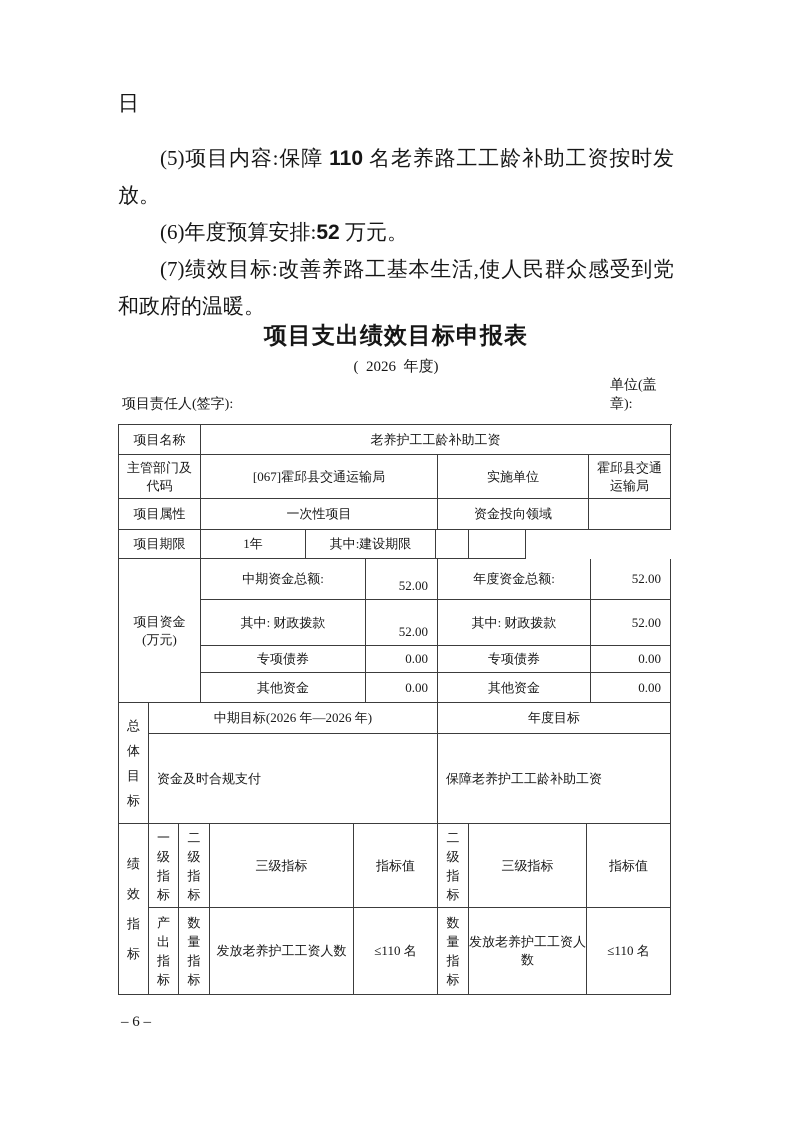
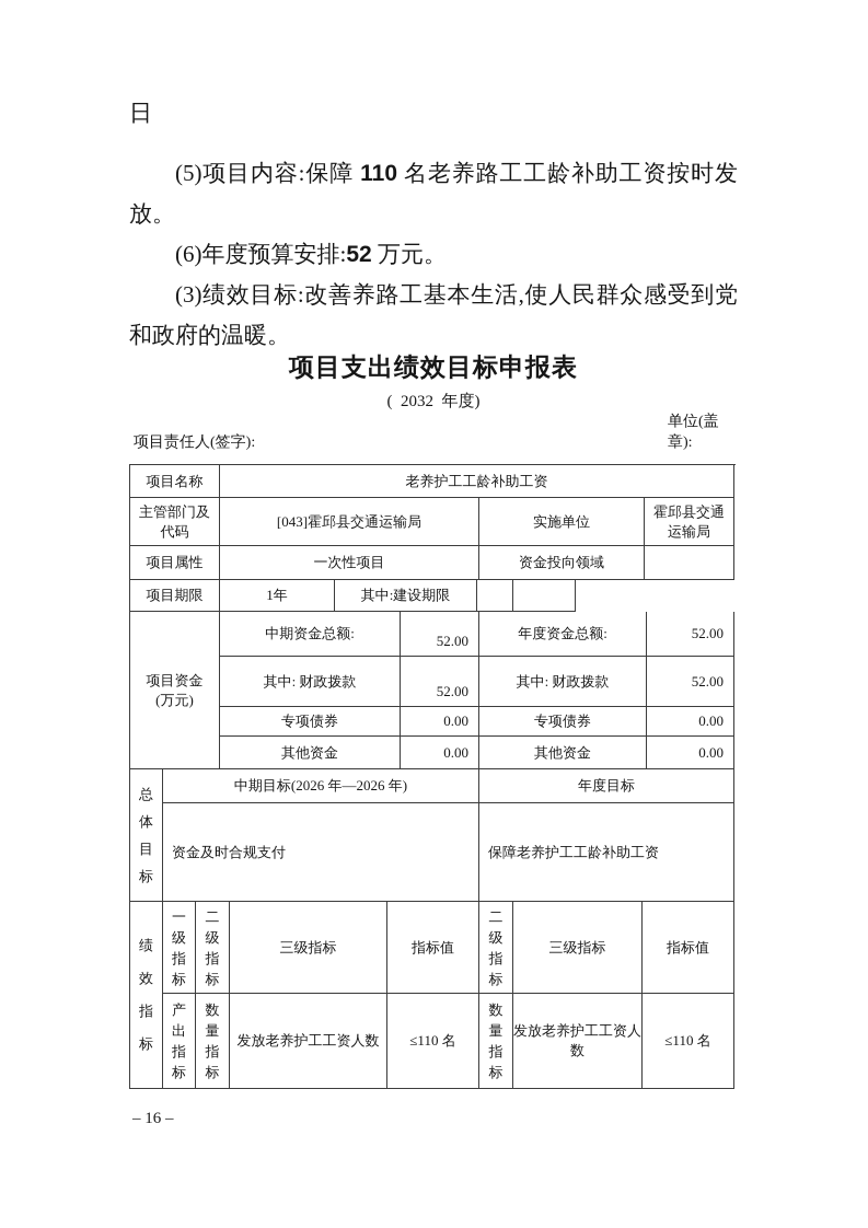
  日
  (5)项目内容:保障 110 名老养路工工龄补助工资按时发放。
  (6)年度预算安排:52 万元。
- (7)绩效目标:改善养路工基本生活,使人民群众感受到党和政府的温暖。
+ (3)绩效目标:改善养路工基本生活,使人民群众感受到党和政府的温暖。
  项目支出绩效目标申报表
- ( 2026 年度)
+ ( 2032 年度)
  项目责任人(签字):
  单位(盖章):
  项目名称
  老养护工工龄补助工资
  主管部门及代码
- [067]霍邱县交通运输局
+ [043]霍邱县交通运输局
  实施单位
  霍邱县交通运输局
  项目属性
  一次性项目
  资金投向领域
  项目期限
  1年
  其中:建设期限
  项目资金(万元)
  中期资金总额:
  52.00
  年度资金总额:
  52.00
  其中: 财政拨款
  52.00
  其中: 财政拨款
  52.00
  专项债券
  0.00
  专项债券
  0.00
  其他资金
  0.00
  其他资金
  0.00
  总体目标
  中期目标(2026 年—2026 年)
  年度目标
  资金及时合规支付
  保障老养护工工龄补助工资
  绩效指标
  一级指标
  二级指标
  三级指标
  指标值
  二级指标
  三级指标
  指标值
  产出指标
  数量指标
  发放老养护工工资人数
  ≤110 名
  数量指标
  发放老养护工工资人数
  ≤110 名
- – 6 –
+ – 16 –
